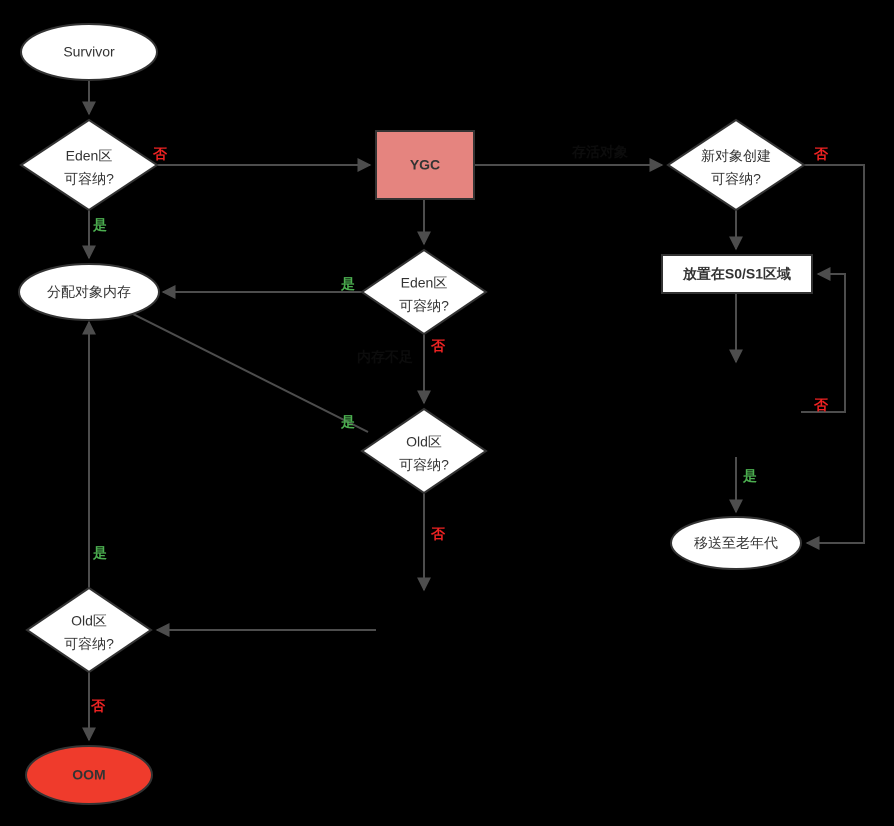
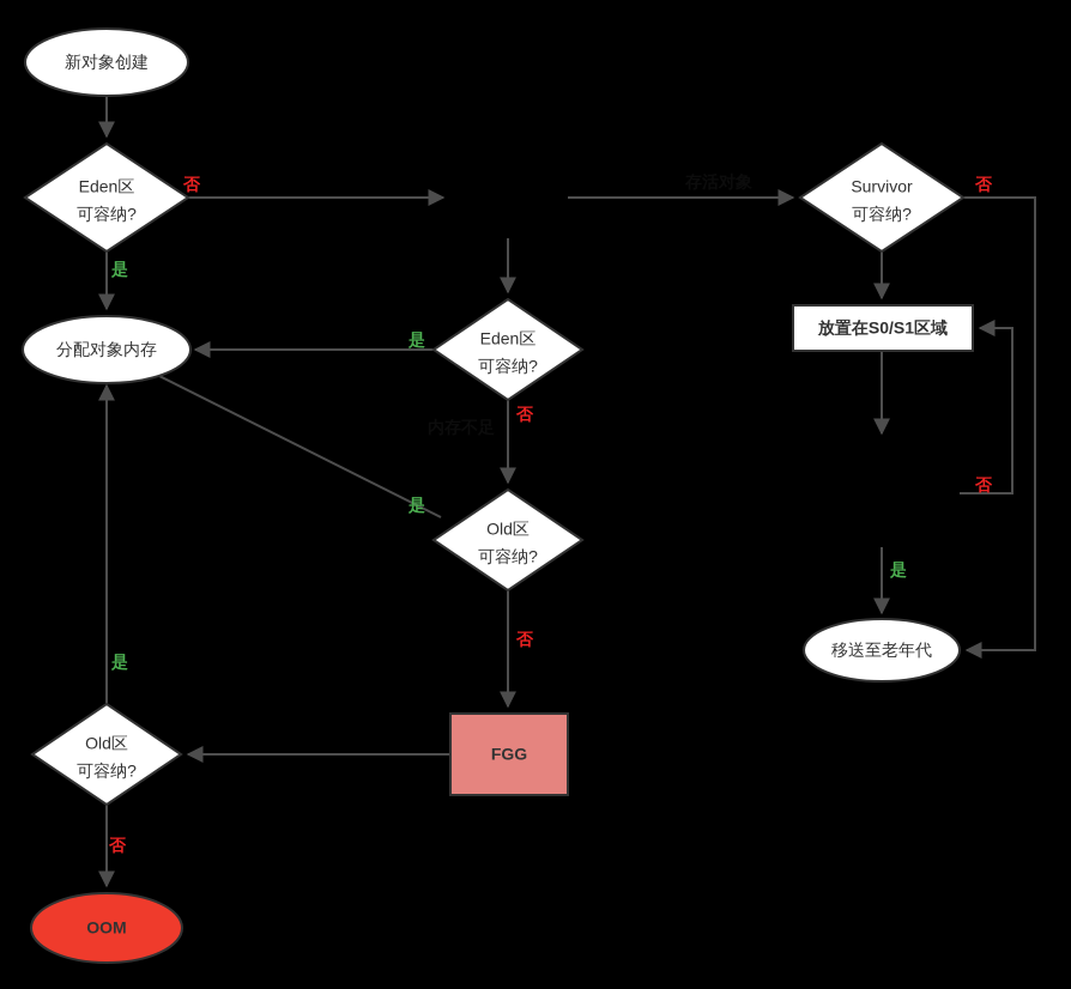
- Survivor
+ 新对象创建
  Eden区
  可容纳?
- YGC
- 新对象创建
+ Survivor
  可容纳?
  分配对象内存
  Eden区
  可容纳?
  放置在S0/S1区域
  Old区
  可容纳?
  移送至老年代
+ FGG
  Old区
  可容纳?
  OOM
  否
  是
  是
  否
  是
  否
  是
  否
  否
  否
  是
